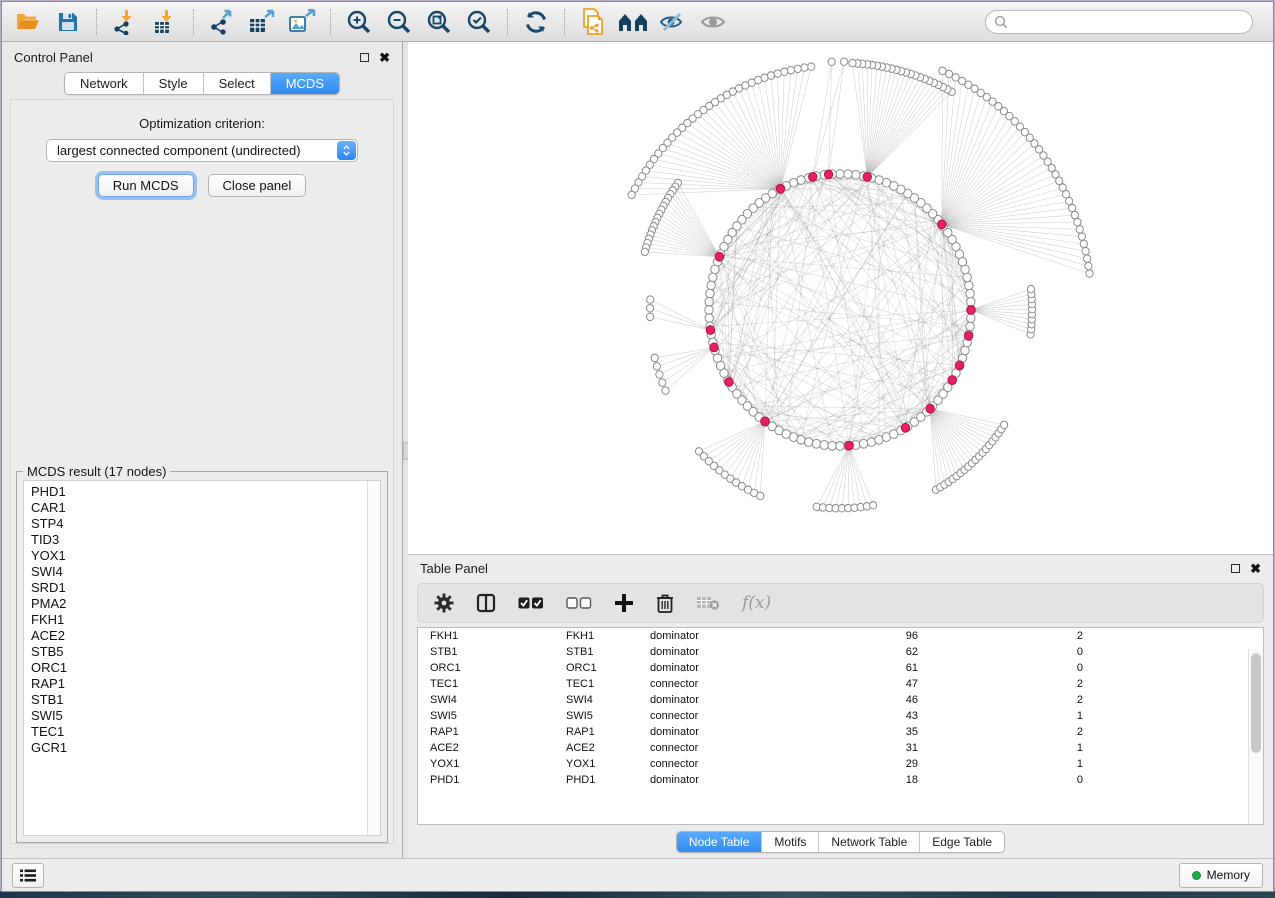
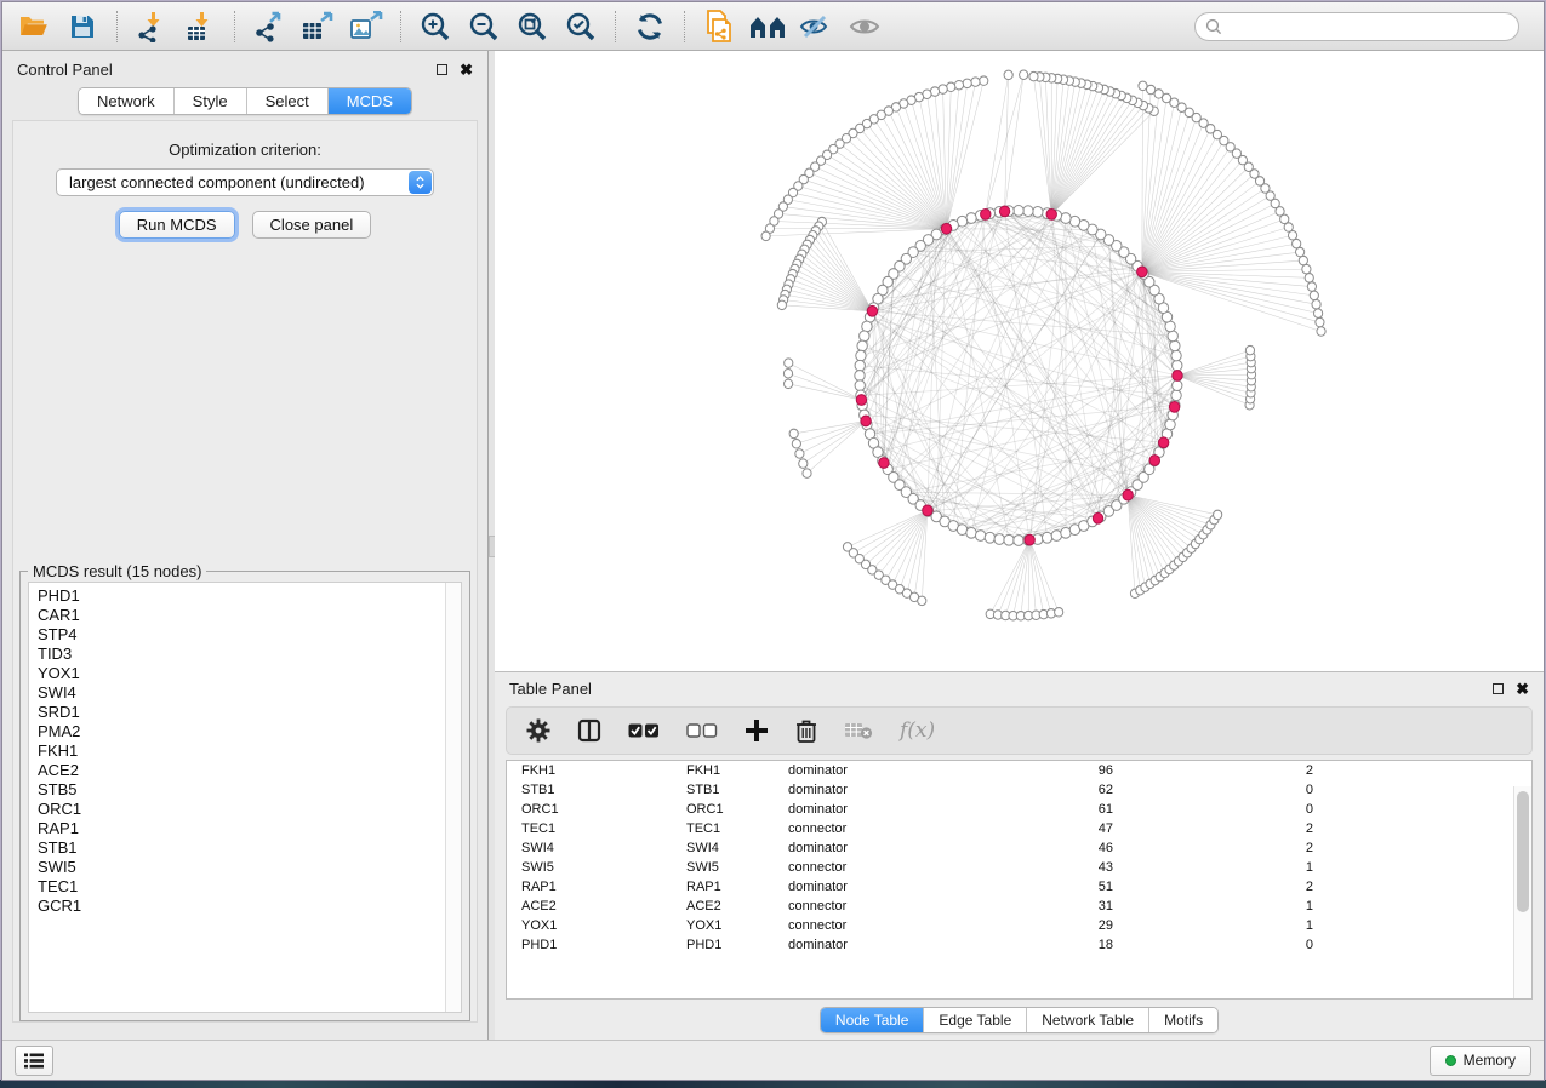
  Control Panel
  ✖
  Network
  Style
  Select
  MCDS
  Optimization criterion:
  largest connected component (undirected)
  Run MCDS
  Close panel
- MCDS result (17 nodes)
+ MCDS result (15 nodes)
  PHD1
  CAR1
  STP4
  TID3
  YOX1
  SWI4
  SRD1
  PMA2
  FKH1
  ACE2
  STB5
  ORC1
  RAP1
  STB1
  SWI5
  TEC1
  GCR1
  Table Panel
  ✖
  f(x)
  FKH1
  FKH1
  dominator
  96
  2
  STB1
  STB1
  dominator
  62
  0
  ORC1
  ORC1
  dominator
  61
  0
  TEC1
  TEC1
  connector
  47
  2
  SWI4
  SWI4
  dominator
  46
  2
  SWI5
  SWI5
  connector
  43
  1
  RAP1
  RAP1
  dominator
- 35
+ 51
  2
  ACE2
  ACE2
  connector
  31
  1
  YOX1
  YOX1
  connector
  29
  1
  PHD1
  PHD1
  dominator
  18
  0
  Node Table
- Motifs
+ Edge Table
  Network Table
- Edge Table
+ Motifs
  Memory
